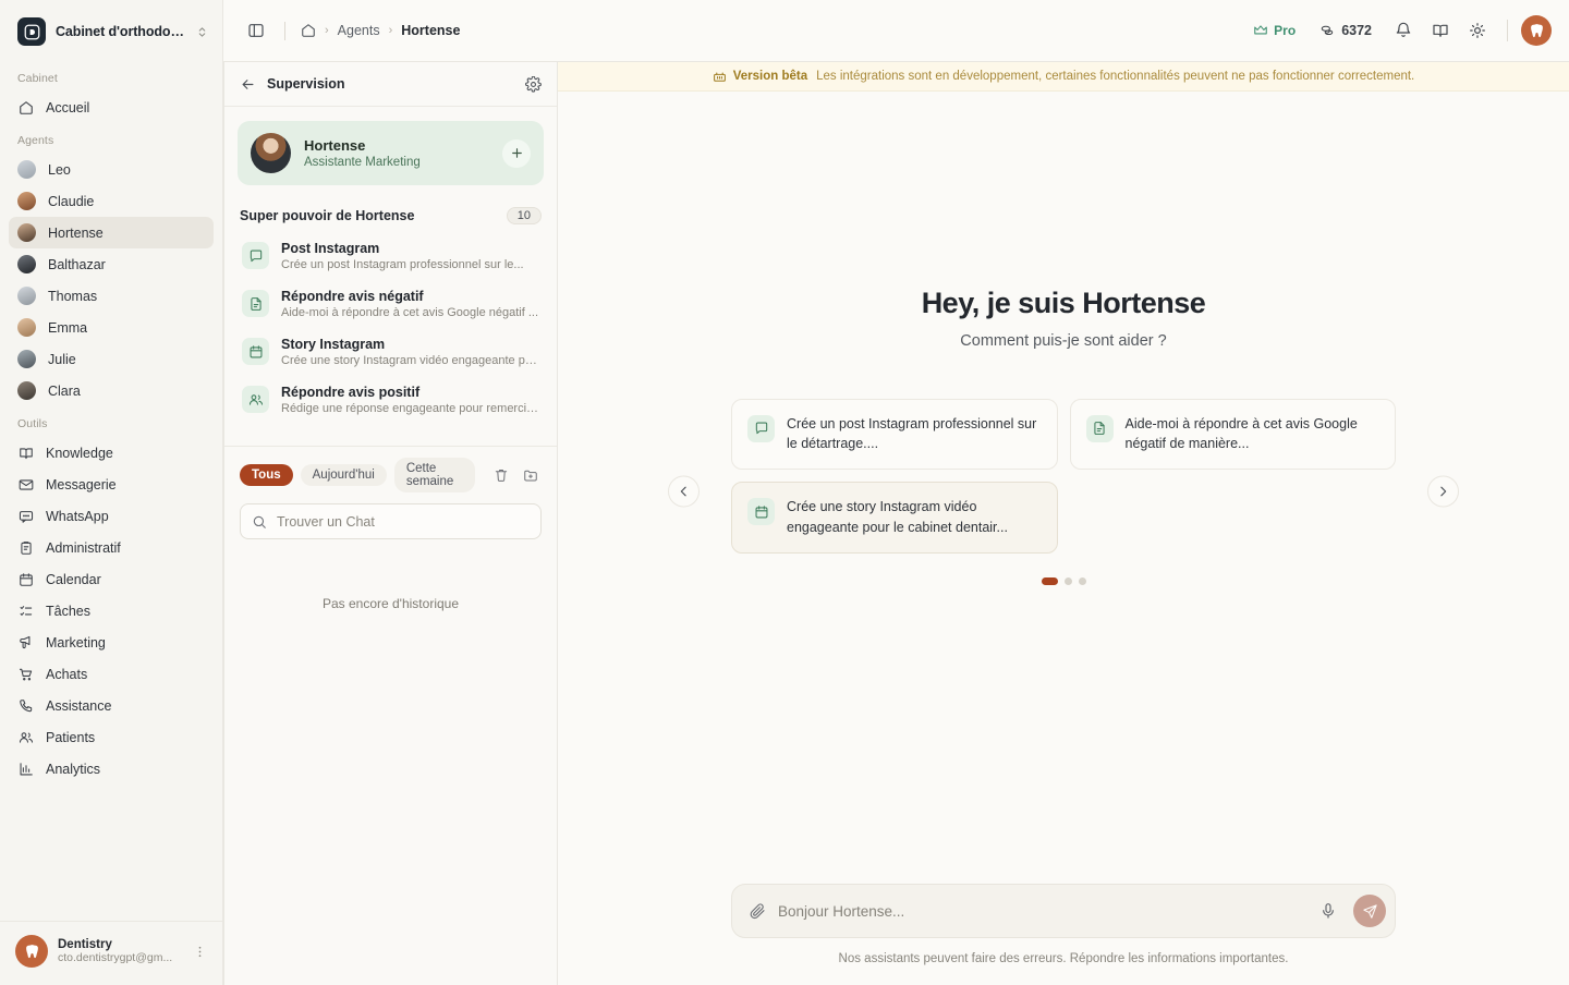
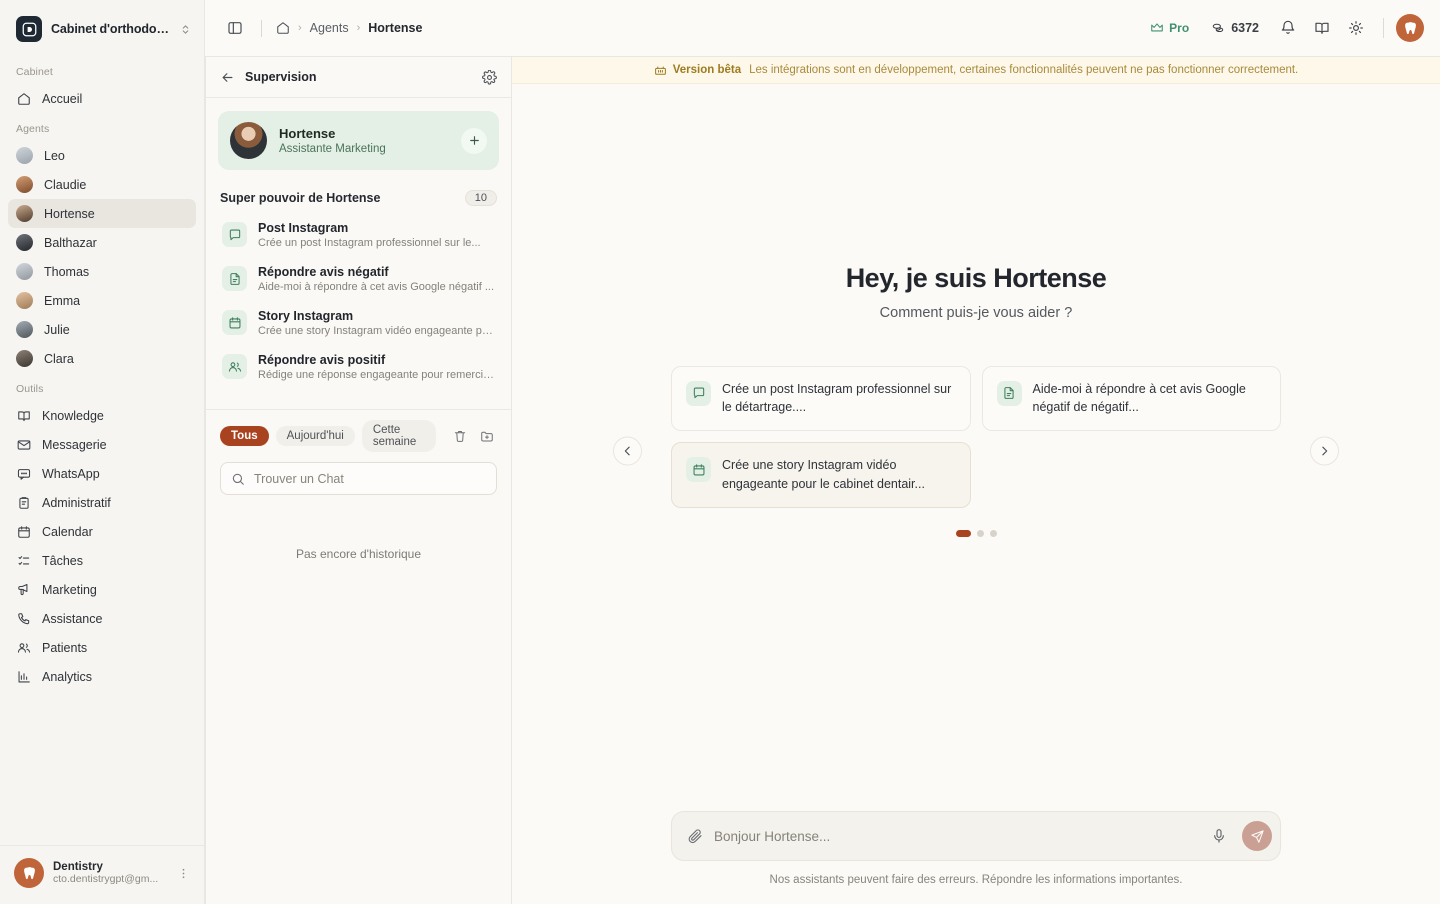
  Cabinet d'orthodon..
  Cabinet
  Accueil
  Agents
  Leo
  Claudie
  Hortense
  Balthazar
  Thomas
  Emma
  Julie
  Clara
  Outils
  Knowledge
  Messagerie
  WhatsApp
  Administratif
  Calendar
  Tâches
  Marketing
- Achats
  Assistance
  Patients
  Analytics
  Dentistry
  cto.dentistrygpt@gm...
  ›
  Agents
  ›
  Hortense
  Pro
  6372
  Supervision
  Hortense
  Assistante Marketing
  Super pouvoir de Hortense
  10
  Post Instagram
  Crée un post Instagram professionnel sur le...
  Répondre avis négatif
  Aide-moi à répondre à cet avis Google négatif ...
  Story Instagram
  Crée une story Instagram vidéo engageante po..
  Répondre avis positif
  Rédige une réponse engageante pour remercie..
  Tous
  Aujourd'hui
  Cette semaine
  Trouver un Chat
  Pas encore d'historique
  Version bêta
  Les intégrations sont en développement, certaines fonctionnalités peuvent ne pas fonctionner correctement.
  Hey, je suis Hortense
- Comment puis-je sont aider ?
+ Comment puis-je vous aider ?
  Crée un post Instagram professionnel sur le détartrage....
- Aide-moi à répondre à cet avis Google négatif de manière...
+ Aide-moi à répondre à cet avis Google négatif de négatif...
  Crée une story Instagram vidéo engageante pour le cabinet dentair...
  Bonjour Hortense...
  Nos assistants peuvent faire des erreurs. Répondre les informations importantes.
